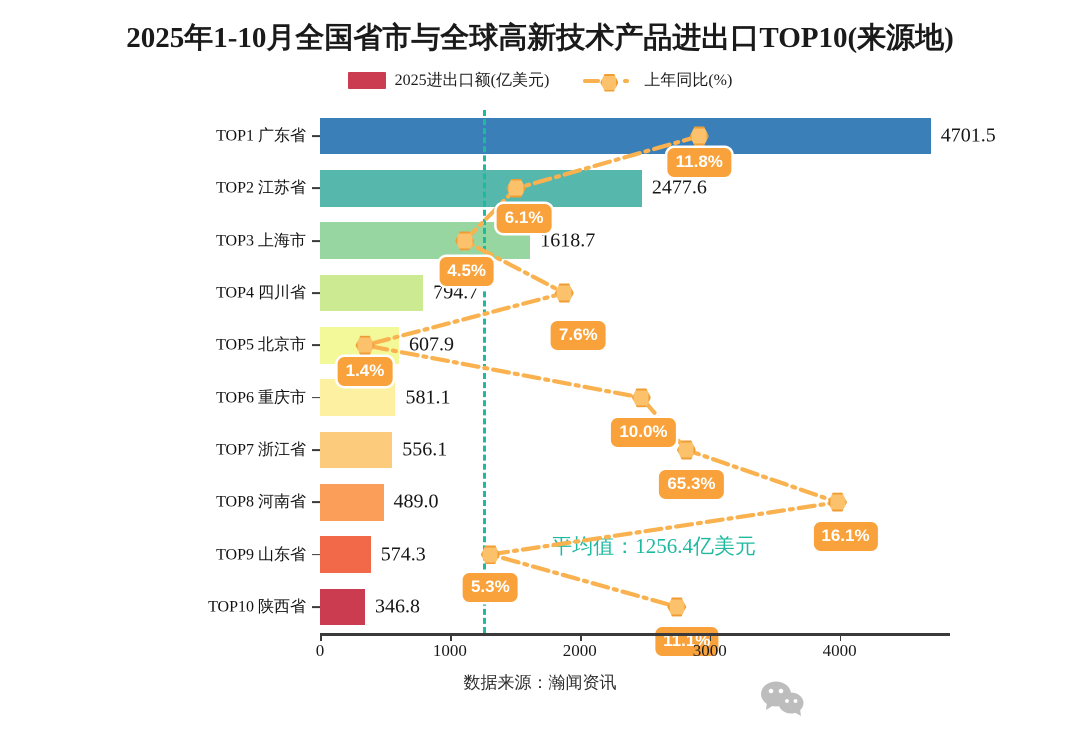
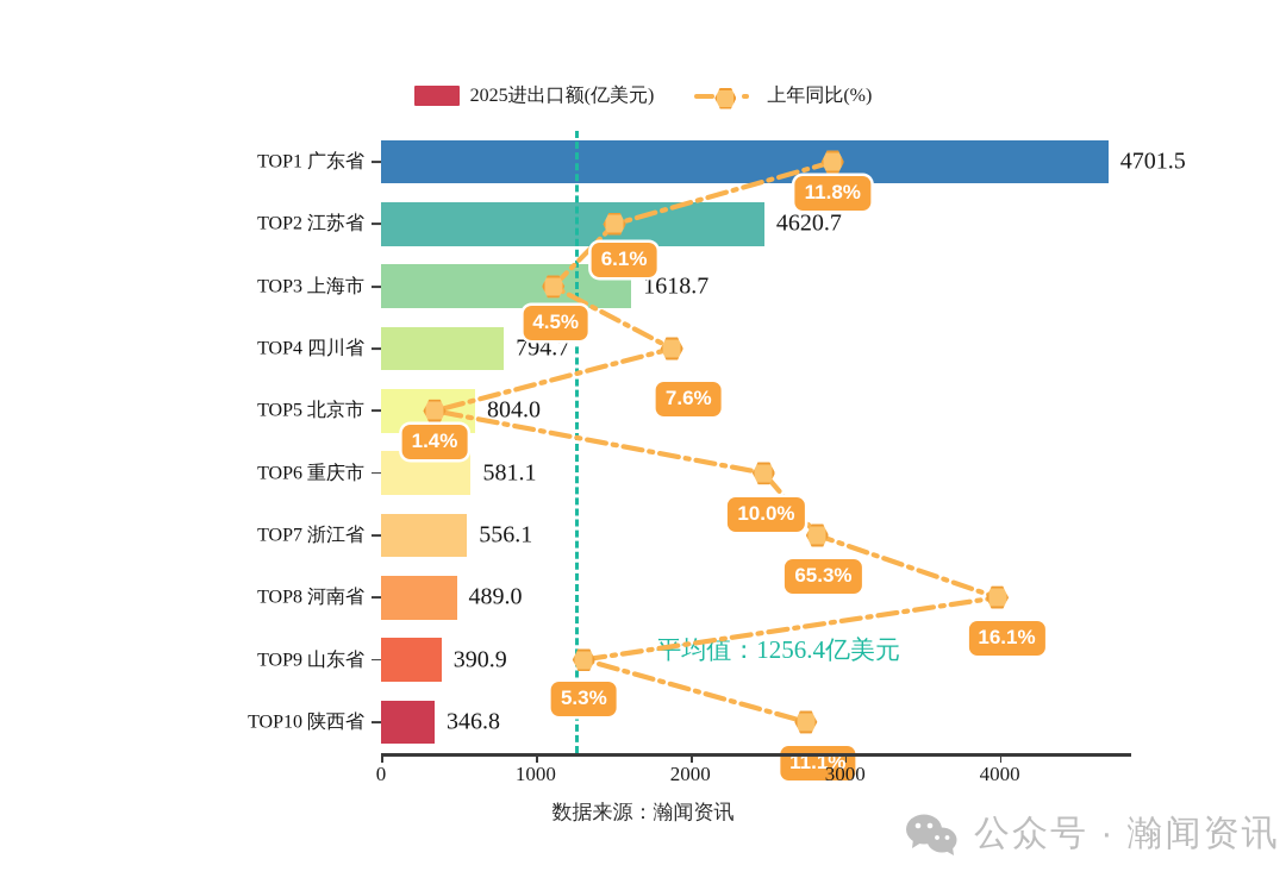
- 2025年1-10月全国省市与全球高新技术产品进出口TOP10(来源地)
  2025进出口额(亿美元)
  上年同比(%)
  4701.5
- 2477.6
+ 4620.7
  1618.7
  794.7
- 607.9
+ 804.0
  581.1
  556.1
  489.0
- 574.3
+ 390.9
  346.8
  均值：1256.4亿美元
  11.8%
  6.1%
  4.5%
  7.6%
  1.4%
  10.0%
  65.3%
  16.1%
  5.3%
  11.1%
  0
  1000
  2000
  3000
  4000
  TOP1 广东省
  TOP2 江苏省
  TOP3 上海市
  TOP4 四川省
  TOP5 北京市
  TOP6 重庆市
  TOP7 浙江省
  TOP8 河南省
  TOP9 山东省
  TOP10 陕西省
  数据来源：瀚闻资讯
+ 公众号 · 瀚闻资讯
